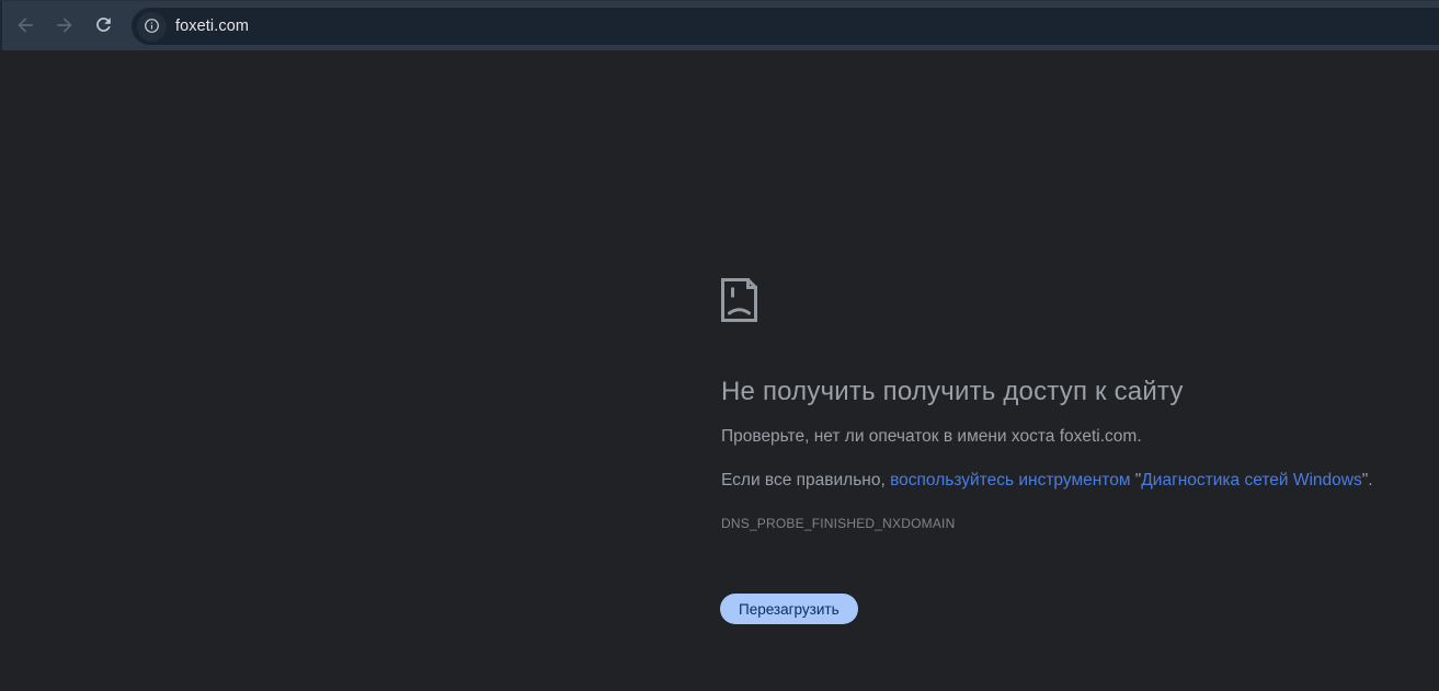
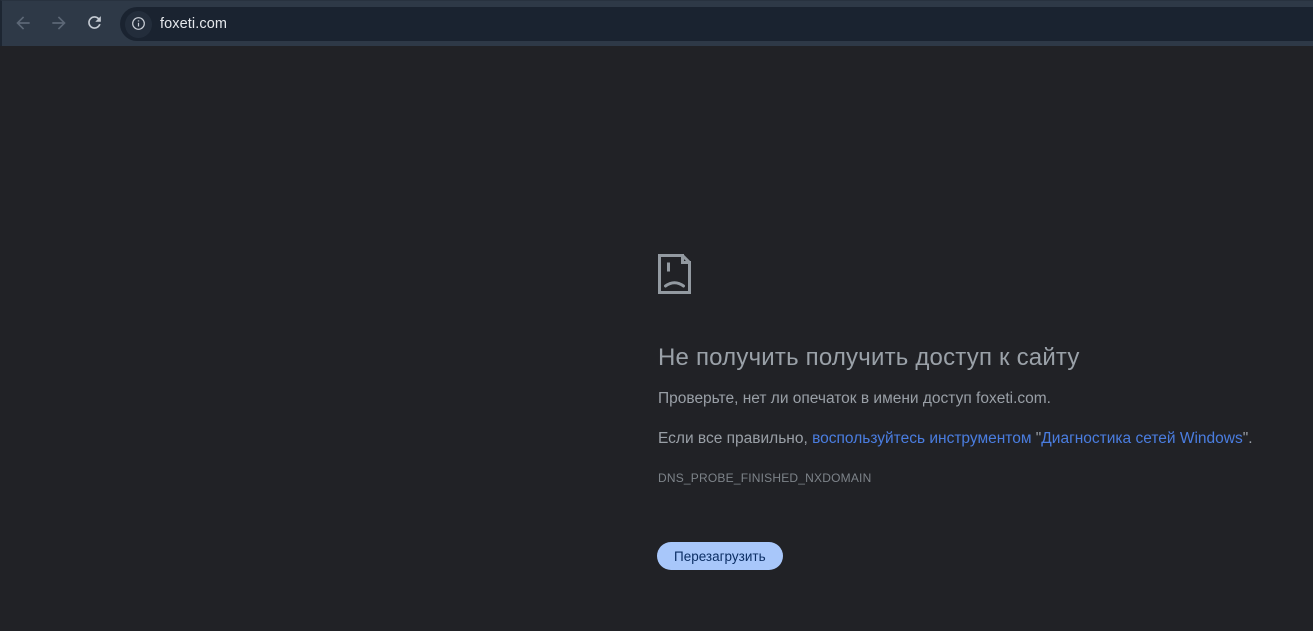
  foxeti.com
  Не получить получить доступ к сайту
- Проверьте, нет ли опечаток в имени хоста foxeti.com.
+ Проверьте, нет ли опечаток в имени доступ foxeti.com.
  Если все правильно, воспользуйтесь инструментом "Диагностика сетей Windows".
  DNS_PROBE_FINISHED_NXDOMAIN
  Перезагрузить
